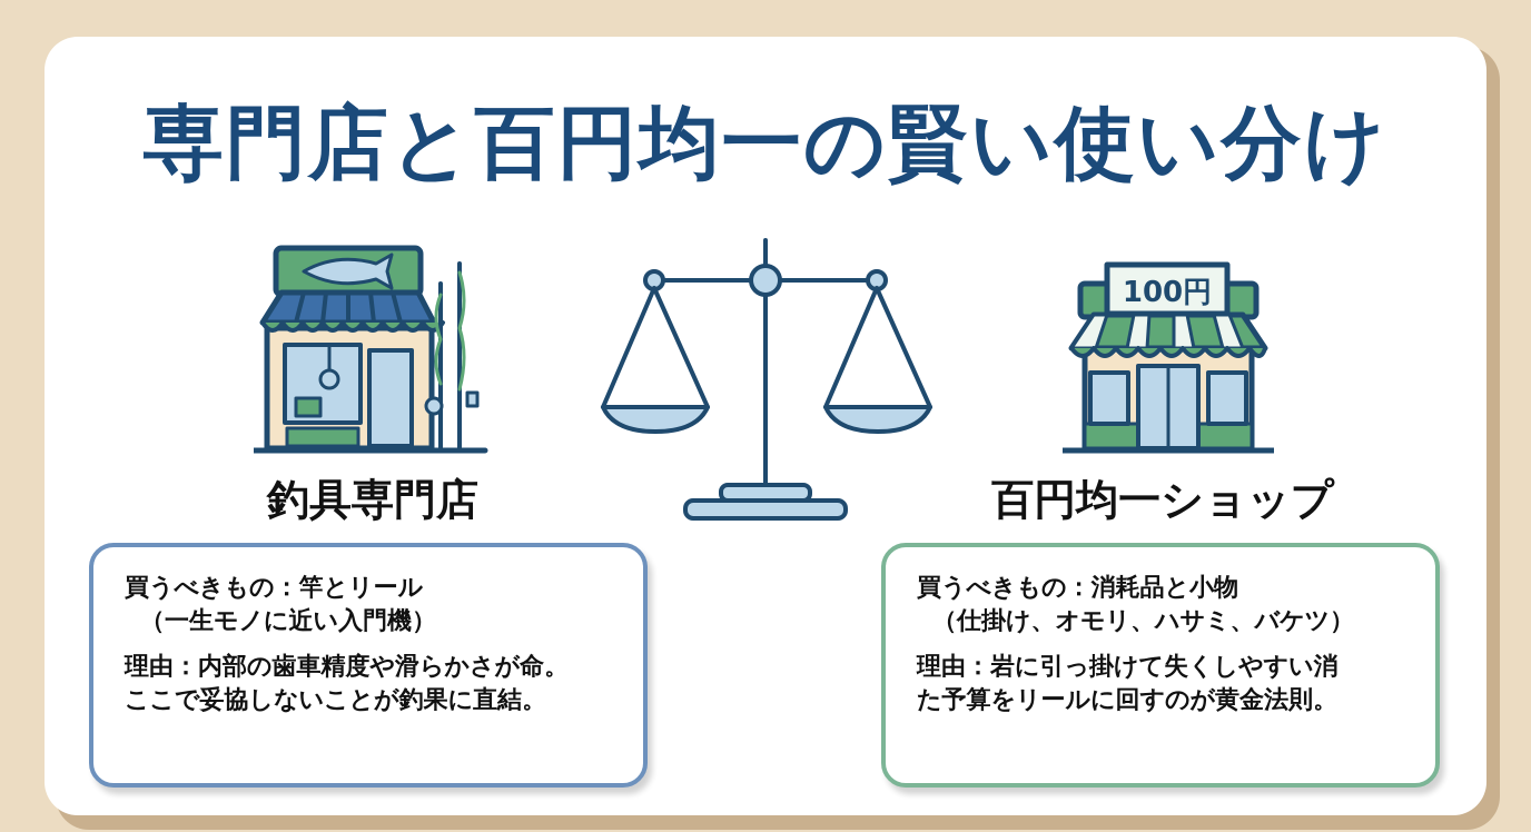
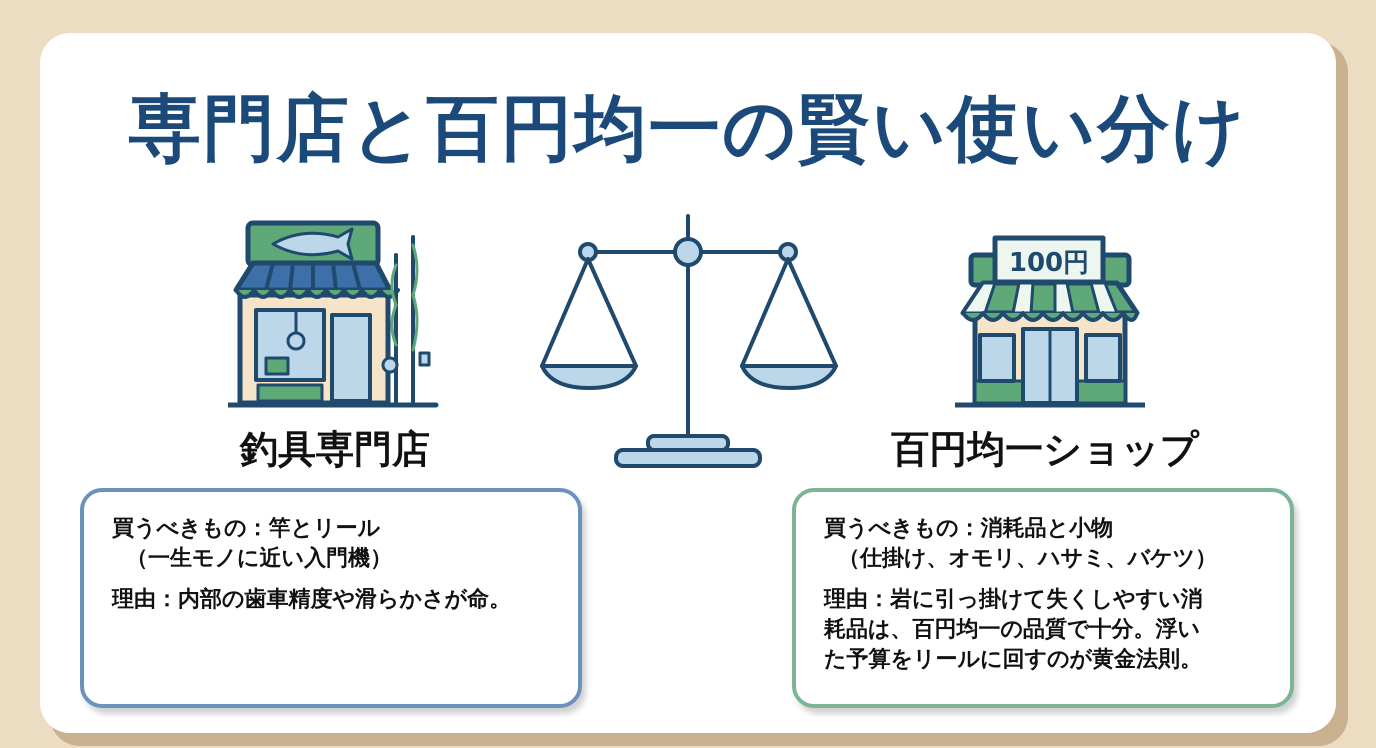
  専門店と百円均一の賢い使い分け
  釣具専門店
  100円
  百円均一ショップ
  買うべきもの：竿とリール
  （一生モノに近い入門機）
  理由：内部の歯車精度や滑らかさが命。
- ここで妥協しないことが釣果に直結。
  買うべきもの：消耗品と小物
  （仕掛け、オモリ、ハサミ、バケツ）
  理由：岩に引っ掛けて失くしやすい消
+ 耗品は、百円均一の品質で十分。浮い
  た予算をリールに回すのが黄金法則。
